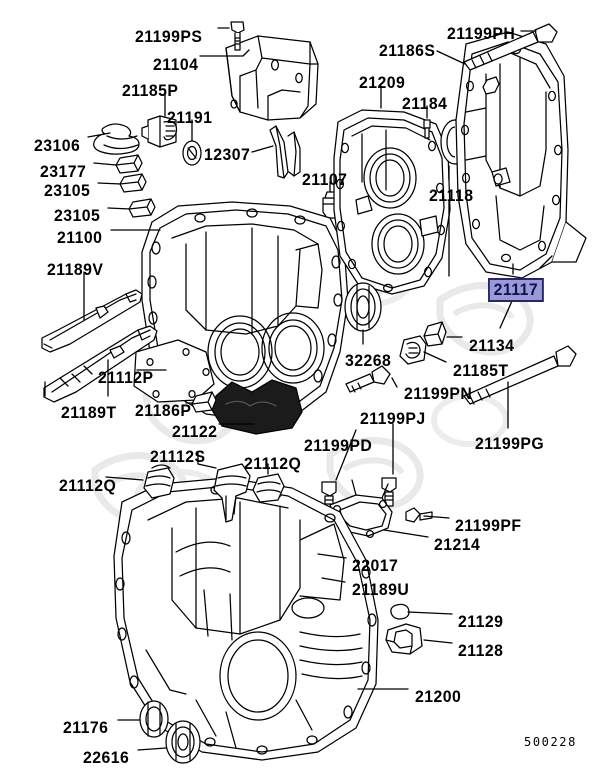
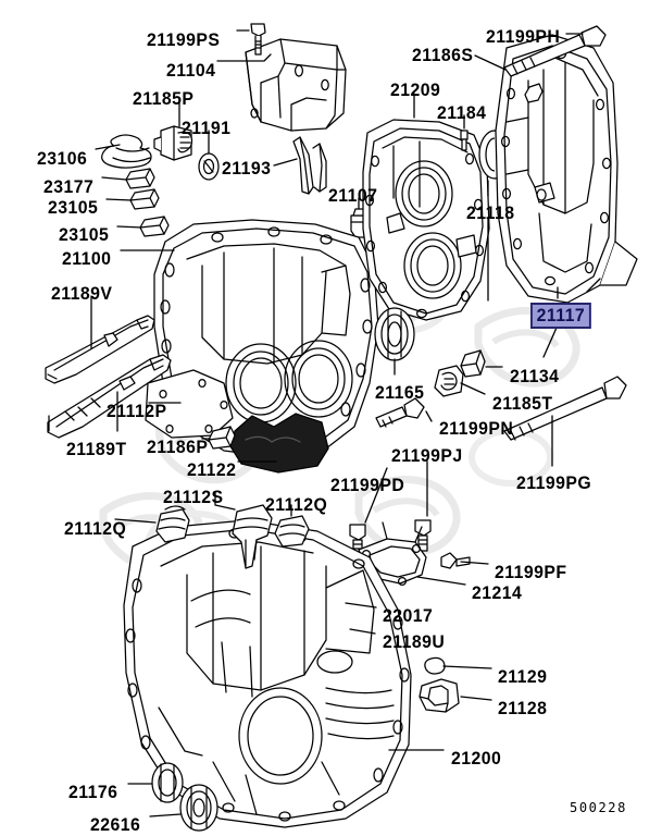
  21199PS
  21104
  21185P
  21191
  23106
- 12307
+ 21193
  23177
  23105
  21107
  23105
  21100
  21189V
  21112P
  21189T
  21186P
  21122
  21112S
  21112Q
  21112Q
  21199PD
  21199PJ
  21199PN
- 32268
+ 21165
  21186S
  21199PH
  21209
  21184
  21118
  21117
  21134
  21185T
  21199PG
  21199PF
  21214
  22017
  21189U
  21129
  21128
  21200
  21176
  22616
  500228
